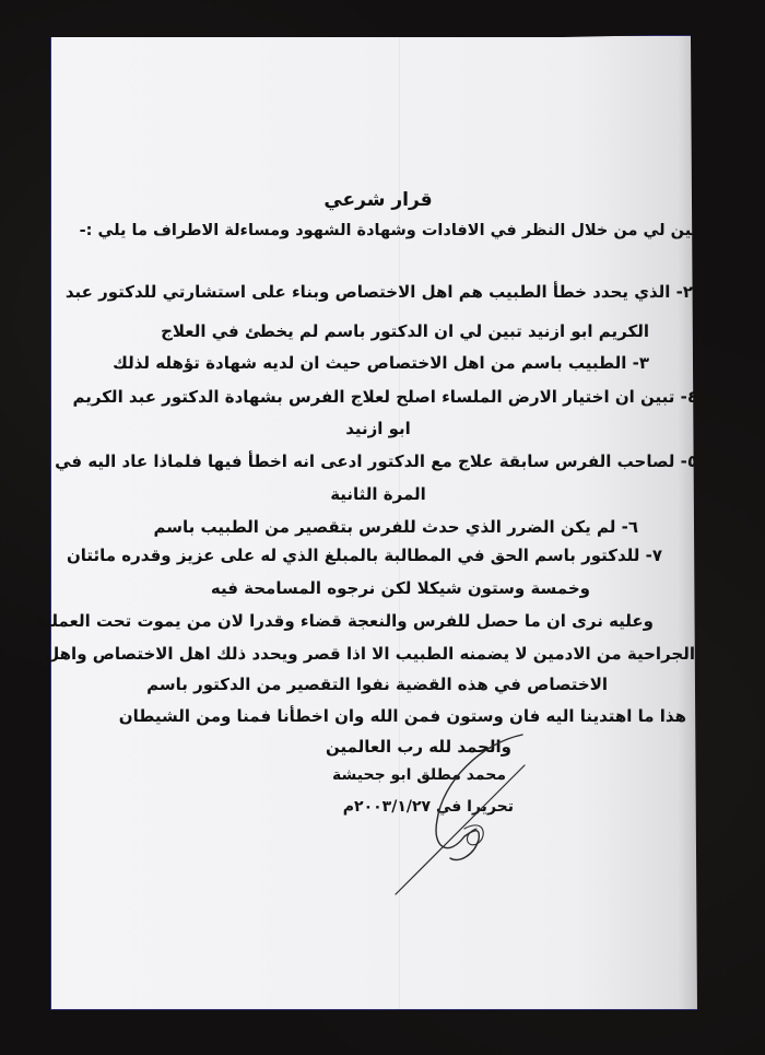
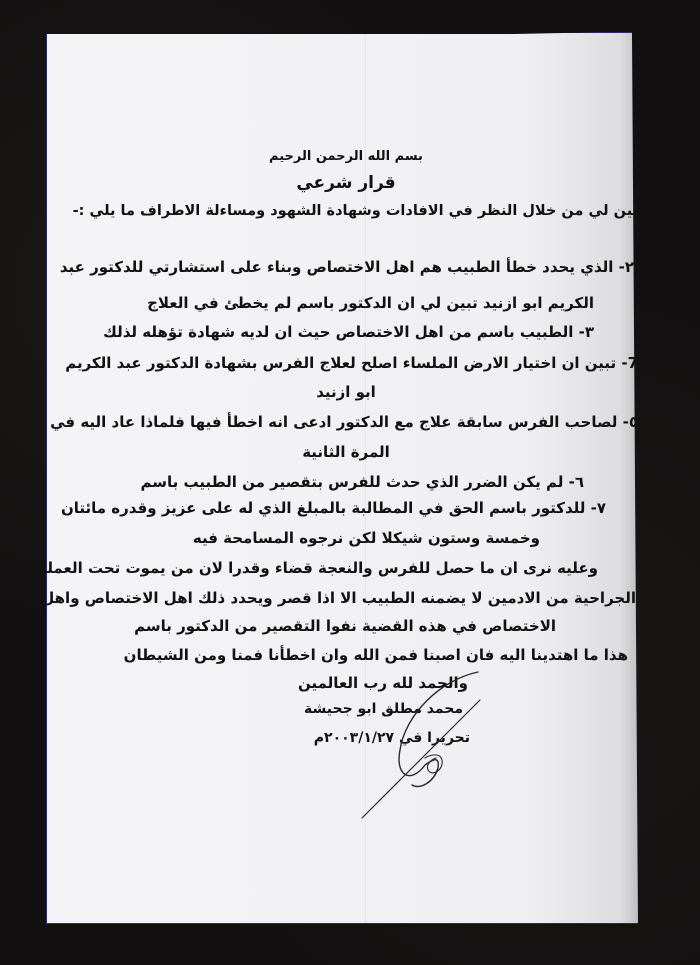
+ بسم الله الرحمن الرحيم
  قرار شرعي
  بين لي من خلال النظر في الافادات وشهادة الشهود ومساءلة الاطراف ما يلي :-
  ٢- الذي يحدد خطأ الطبيب هم اهل الاختصاص وبناء على استشارتي للدكتور عبد
  الكريم ابو ازنيد تبين لي ان الدكتور باسم لم يخطئ في العلاج
  ٣- الطبيب باسم من اهل الاختصاص حيث ان لديه شهادة تؤهله لذلك
- ٤- تبين ان اختيار الارض الملساء اصلح لعلاج الفرس بشهادة الدكتور عبد الكريم
+ 7- تبين ان اختيار الارض الملساء اصلح لعلاج الفرس بشهادة الدكتور عبد الكريم
  ابو ازنيد
  ٥- لصاحب الفرس سابقة علاج مع الدكتور ادعى انه اخطأ فيها فلماذا عاد اليه في
  المرة الثانية
  ٦- لم يكن الضرر الذي حدث للفرس بتقصير من الطبيب باسم
  ٧- للدكتور باسم الحق في المطالبة بالمبلغ الذي له على عزيز وقدره مائتان
  وخمسة وستون شيكلا لكن نرجوه المسامحة فيه
  وعليه نرى ان ما حصل للفرس والنعجة قضاء وقدرا لان من يموت تحت العملي
  الجراحية من الادمين لا يضمنه الطبيب الا اذا قصر ويحدد ذلك اهل الاختصاص واهل
  الاختصاص في هذه القضية نفوا التقصير من الدكتور باسم
- هذا ما اهتدينا اليه فان وستون فمن الله وان اخطأنا فمنا ومن الشيطان
+ هذا ما اهتدينا اليه فان اصبنا فمن الله وان اخطأنا فمنا ومن الشيطان
  واحمد لله رب العالمين
  محمد مطلق ابو جحيشة
  تحريرا في ٢٠٠٣/١/٢٧م
